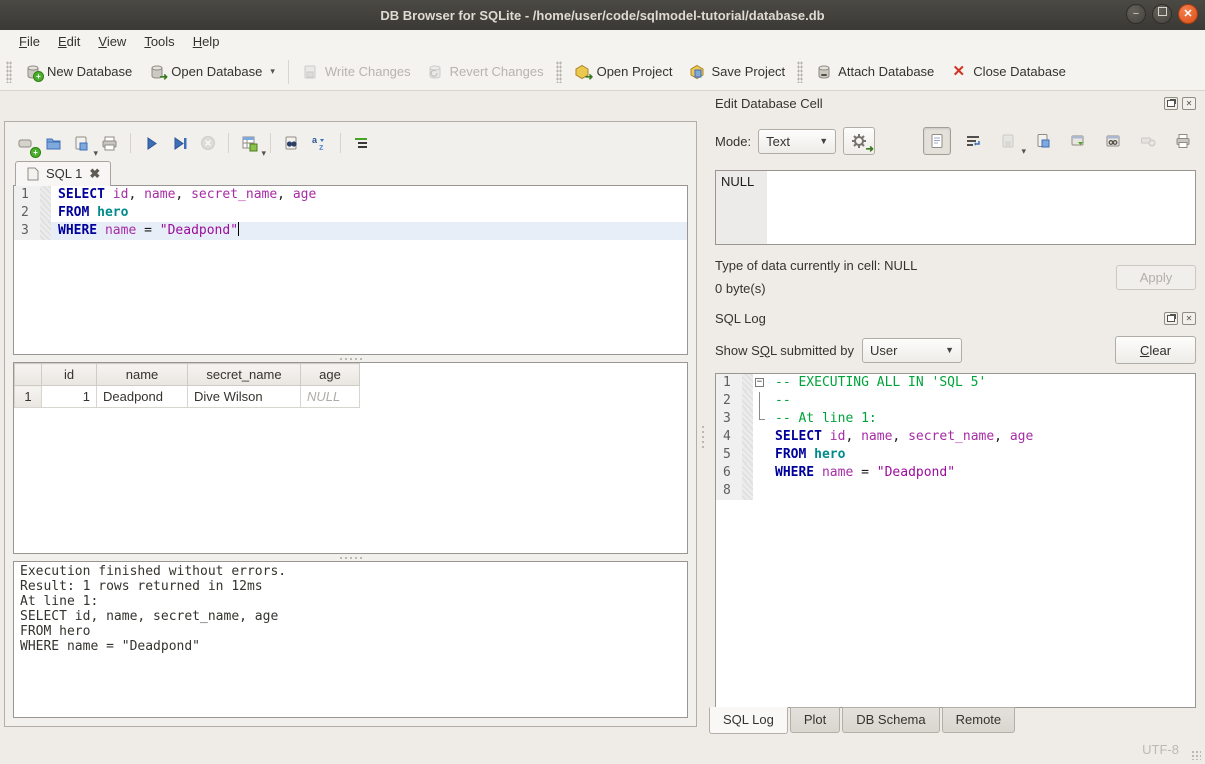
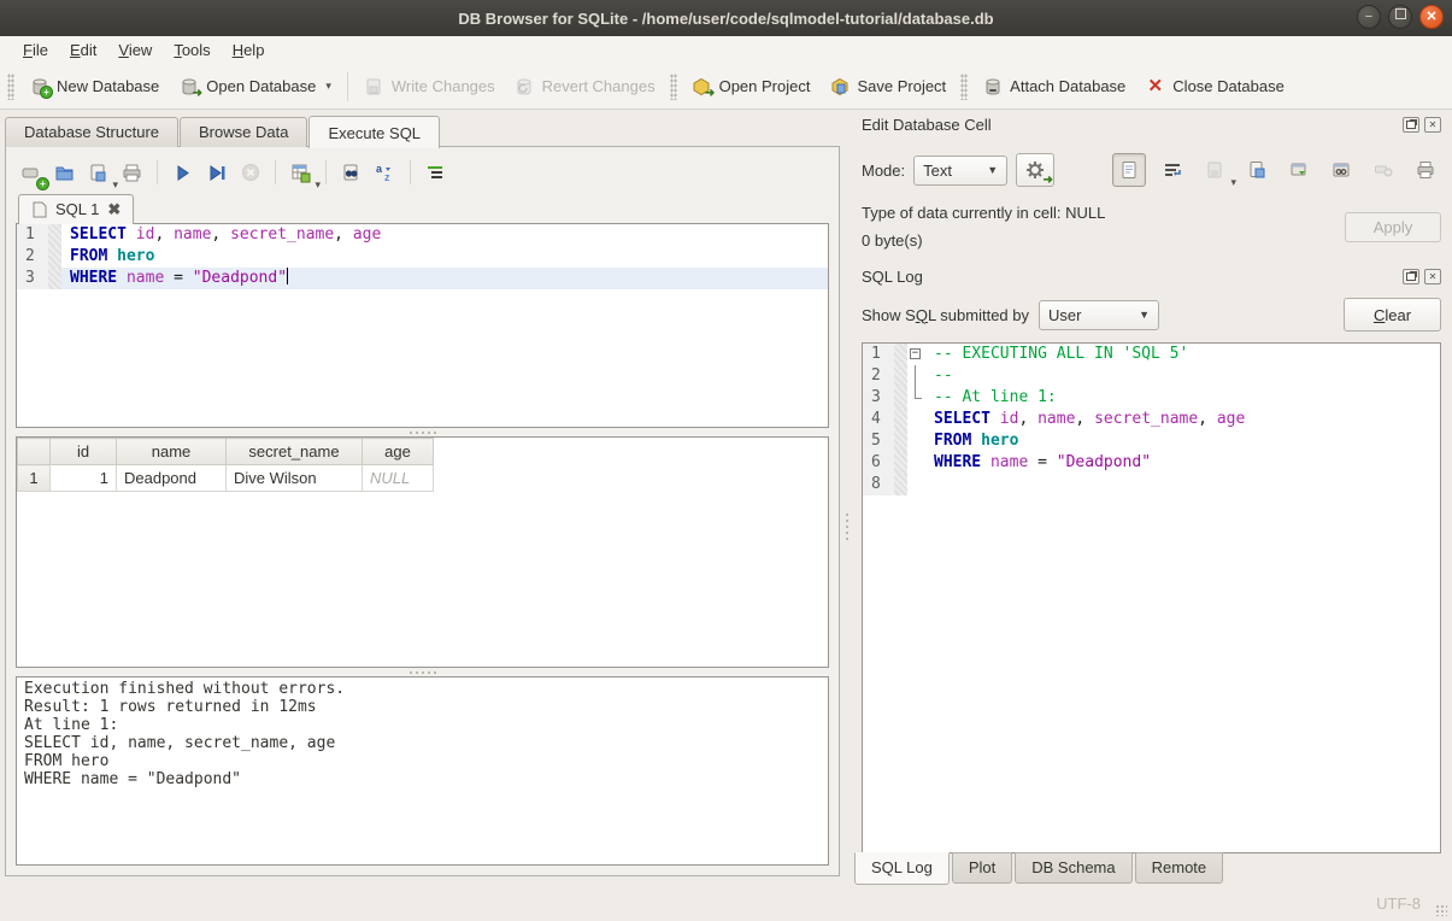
  DB Browser for SQLite - /home/user/code/sqlmodel-tutorial/database.db
  −
  ✕
  File
  Edit
  View
  Tools
  Help
  +
  New Database
  ➜
  Open Database
  ▾
  Write Changes
  Revert Changes
  ➜
  Open Project
  Save Project
  Attach Database
  ✕
  Close Database
+ Database Structure
+ Browse Data
+ Execute SQL
  +
  ▾
  ▾
  a
  z
  SQL 1
  ✖
  1
  SELECT id, name, secret_name, age
  2
  FROM hero
  3
  WHERE name = "Deadpond"
  	id	name	secret_name	age
  1	1	Deadpond	Dive Wilson	NULL
  Execution finished without errors.
  Result: 1 rows returned in 12ms
  At line 1:
  SELECT id, name, secret_name, age
  FROM hero
  WHERE name = "Deadpond"
  Edit Database Cell
  ✕
  Mode:
  Text
  ▼
  ➜
  ▾
- NULL
  Type of data currently in cell: NULL
  0 byte(s)
  Apply
  SQL Log
  ✕
  Show SQL submitted by
  User
  ▼
  C
  lear
  1
  −
  -- EXECUTING ALL IN 'SQL 5'
  2
  --
  3
  -- At line 1:
  4
  SELECT id, name, secret_name, age
  5
  FROM hero
  6
  WHERE name = "Deadpond"
  8
  SQL Log
  Plot
  DB Schema
  Remote
  UTF-8
